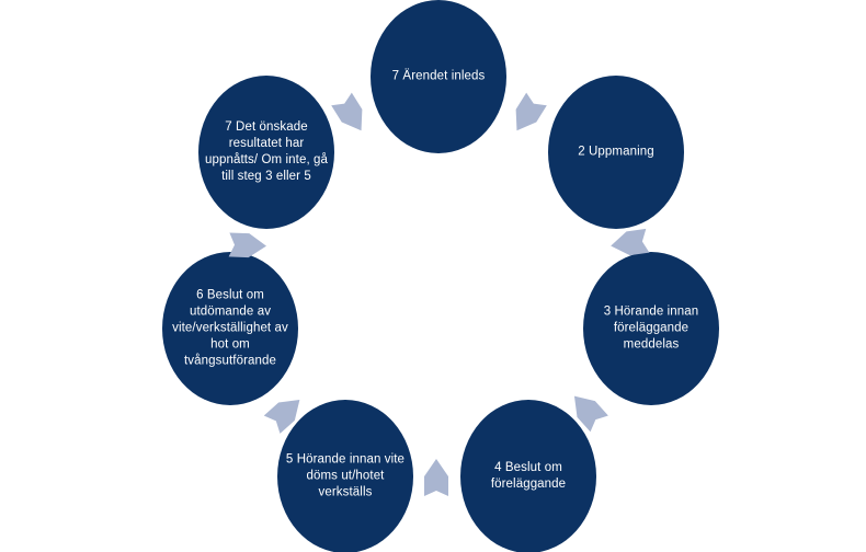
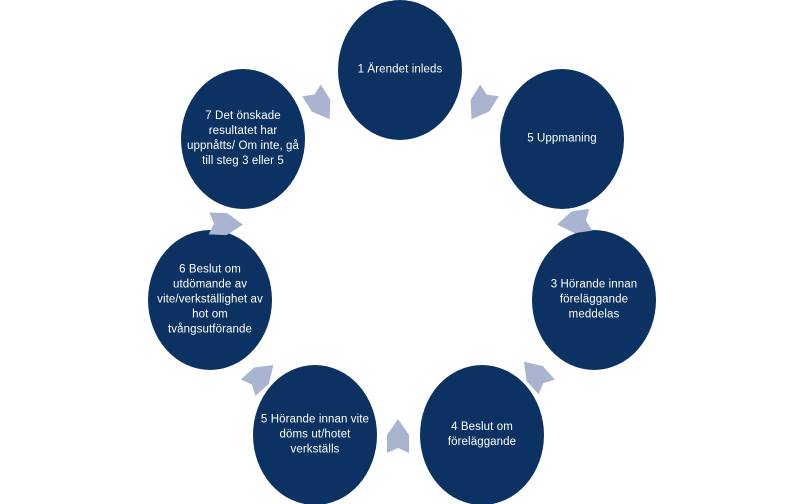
- 7 Ärendet inleds
+ 1 Ärendet inleds
- 2 Uppmaning
+ 5 Uppmaning
  3 Hörande innan
  föreläggande
  meddelas
  4 Beslut om
  föreläggande
  5 Hörande innan vite
  döms ut/hotet
  verkställs
  6 Beslut om
  utdömande av
  vite/verkställighet av
  hot om
  tvångsutförande
  7 Det önskade
  resultatet har
  uppnåtts/ Om inte, gå
  till steg 3 eller 5
